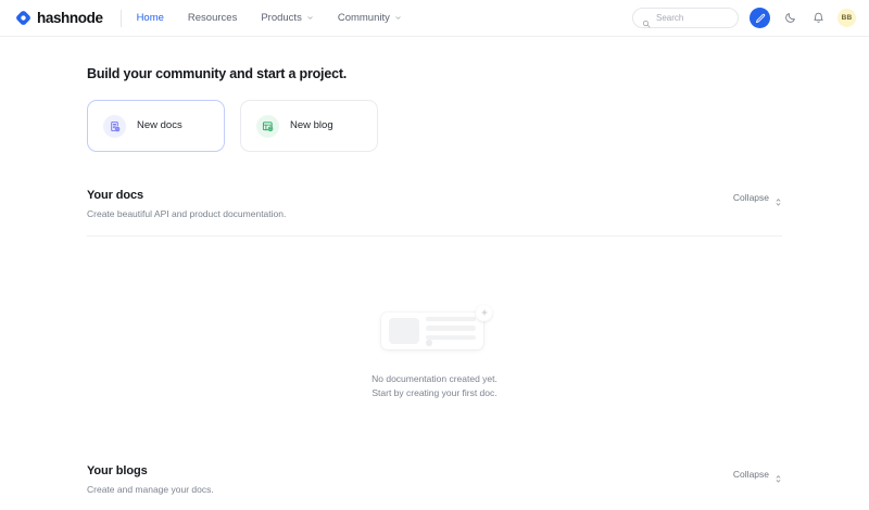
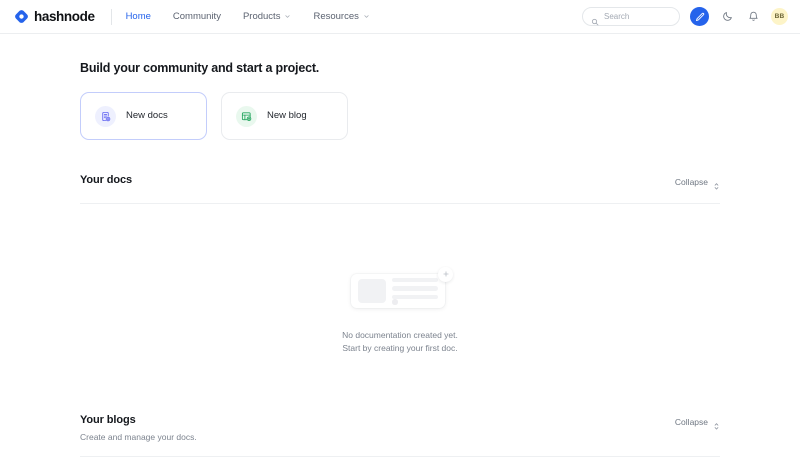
  hashnode
  Home
- Resources
+ Community
  Products
- Community
+ Resources
  Search
  Build your community and start a project.
  New docs
  New blog
  Your docs
- Create beautiful API and product documentation.
  Collapse
  No documentation created yet. Start by creating your first doc.
  Your blogs
  Create and manage your docs.
  Collapse
